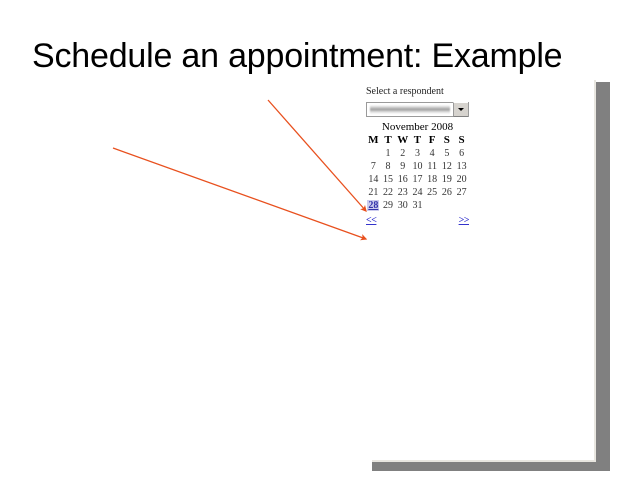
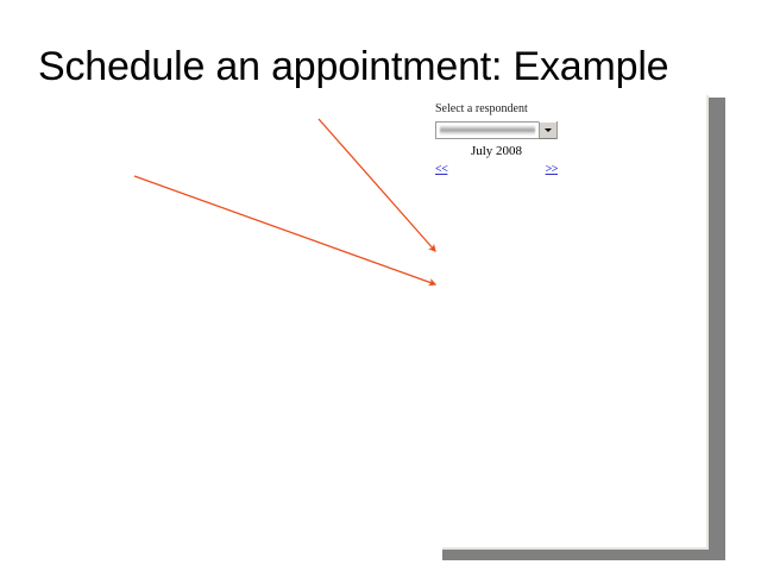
  Schedule an appointment: Example
  Select a respondent
- November 2008
+ July 2008
- M	T	W	T	F	S	S
- 	1	2	3	4	5	6
- 7	8	9	10	11	12	13
- 14	15	16	17	18	19	20
- 21	22	23	24	25	26	27
- 28	29	30	31
  <<
  >>
